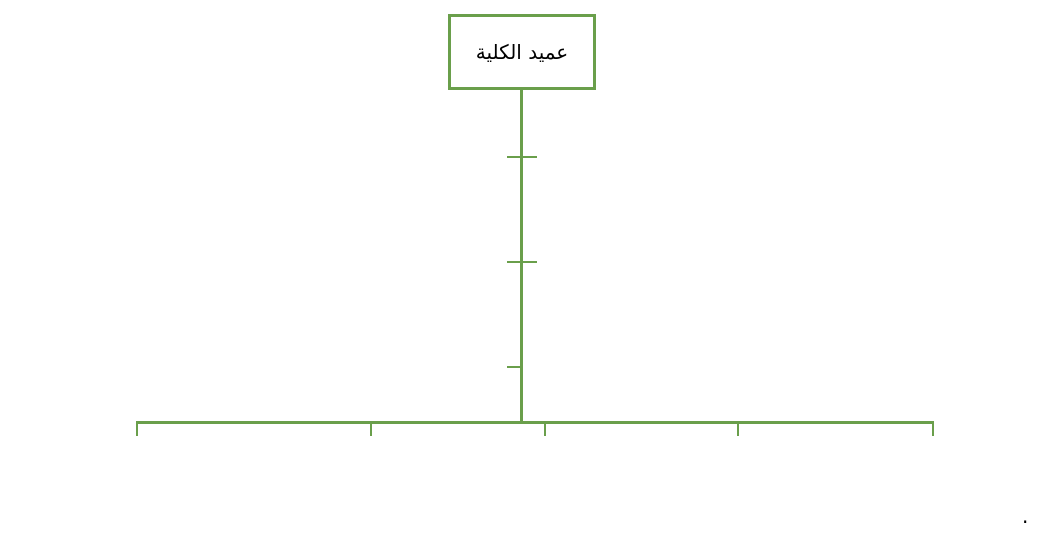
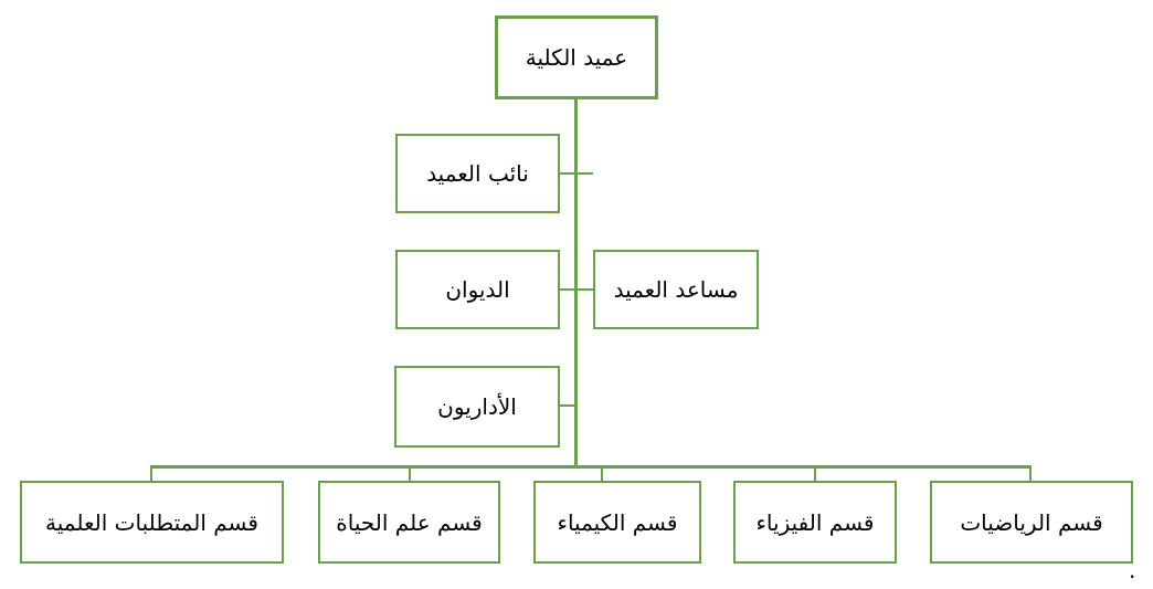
  عميد الكلية
+ نائب العميد
+ الديوان
+ مساعد العميد
+ الأداريون
+ قسم المتطلبات العلمية
+ قسم علم الحياة
+ قسم الكيمياء
+ قسم الفيزياء
+ قسم الرياضيات
  .
